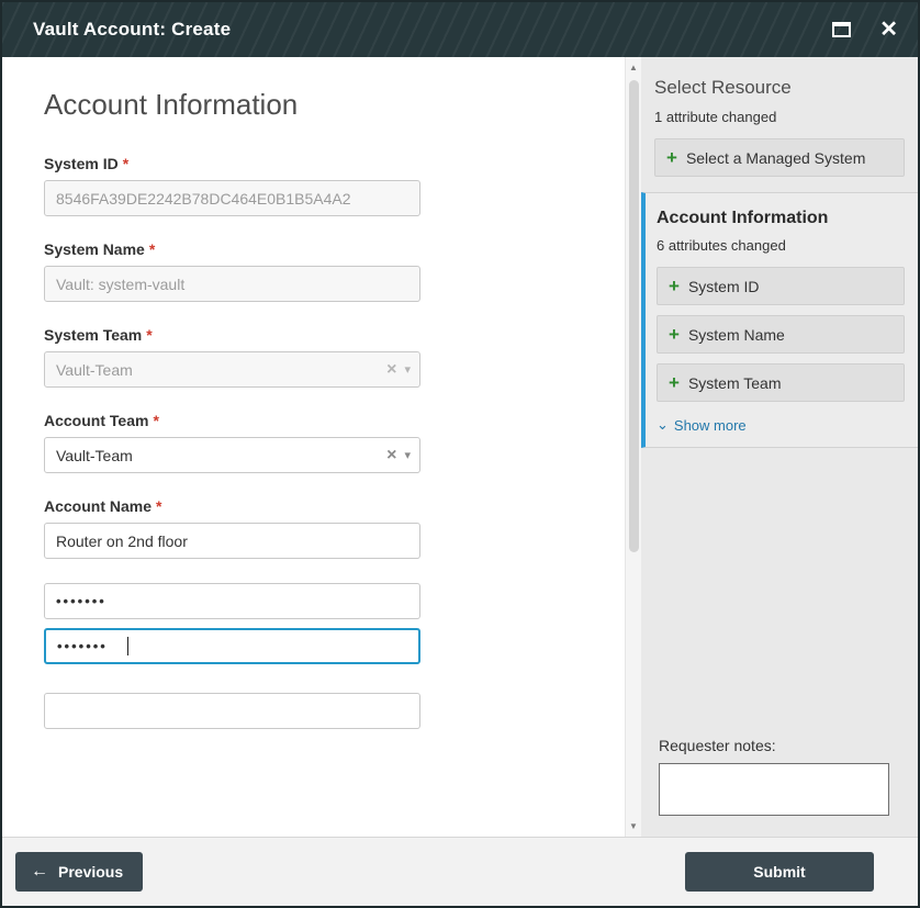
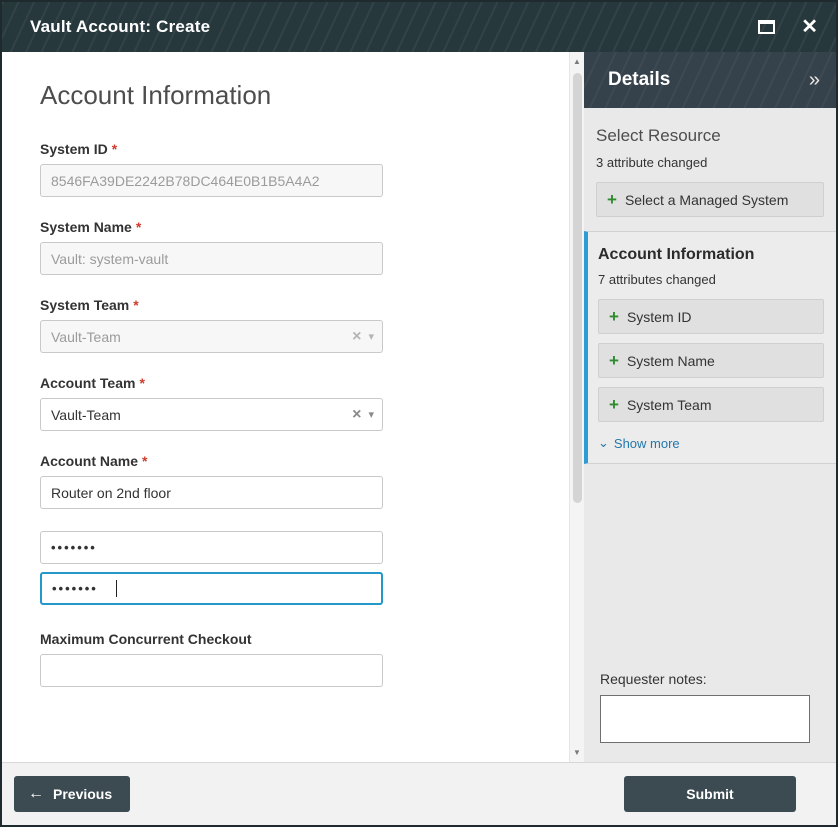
  Vault Account: Create
  ✕
  Account Information
  System ID *
  8546FA39DE2242B78DC464E0B1B5A4A2
  System Name *
  Vault: system-vault
  System Team *
  Vault-Team
  ×
  ▾
  Account Team *
  Vault-Team
  ×
  ▾
  Account Name *
  Router on 2nd floor
  •••••••
  •••••••
+ Maximum Concurrent Checkout
  ▲
  ▼
+ Details
+ »
  Select Resource
- 1 attribute changed
+ 3 attribute changed
  +
  Select a Managed System
  Account Information
- 6 attributes changed
+ 7 attributes changed
  +
  System ID
  +
  System Name
  +
  System Team
  ⌄
  Show more
  Requester notes:
  ←
  Previous
  Submit
